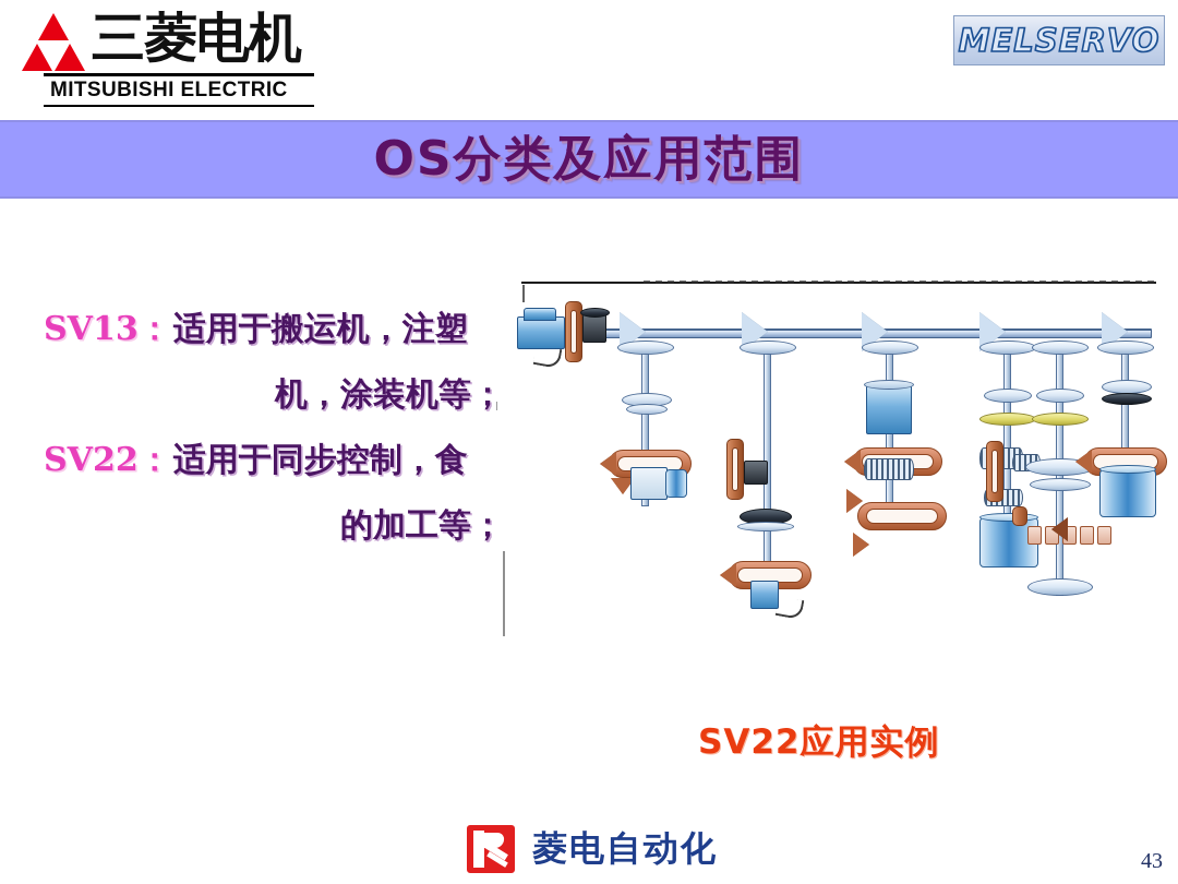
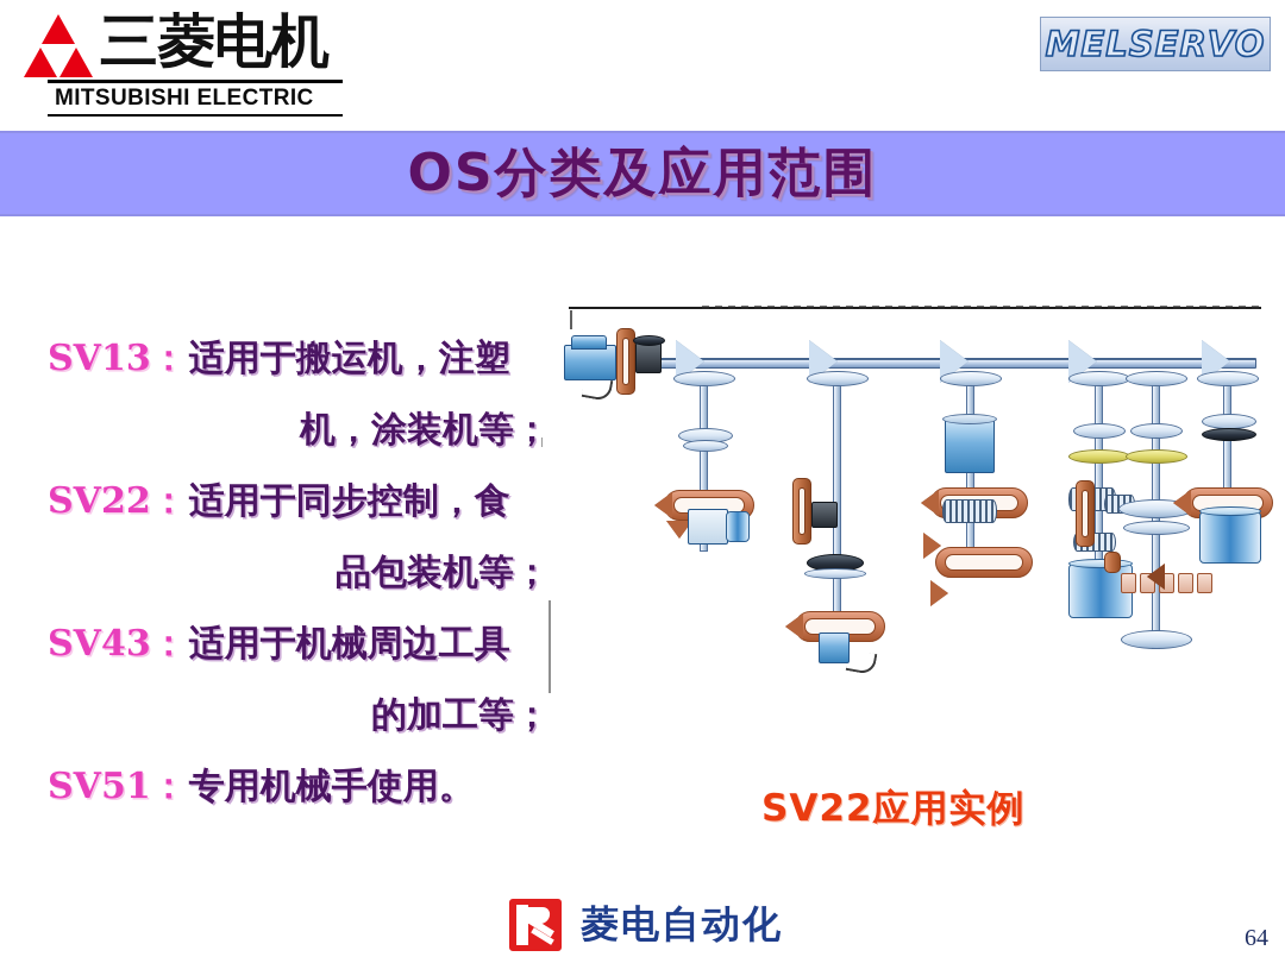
  三菱电机
  MITSUBISHI ELECTRIC
  MELSERVO
  OS分类及应用范围
  SV13：适用于搬运机，注塑
  机，涂装机等；
  SV22：适用于同步控制，食
+ 品包装机等；
+ SV43：适用于机械周边工具
  的加工等；
+ SV51：专用机械手使用。
  SV22应用实例
  菱电自动化
- 43
+ 64
